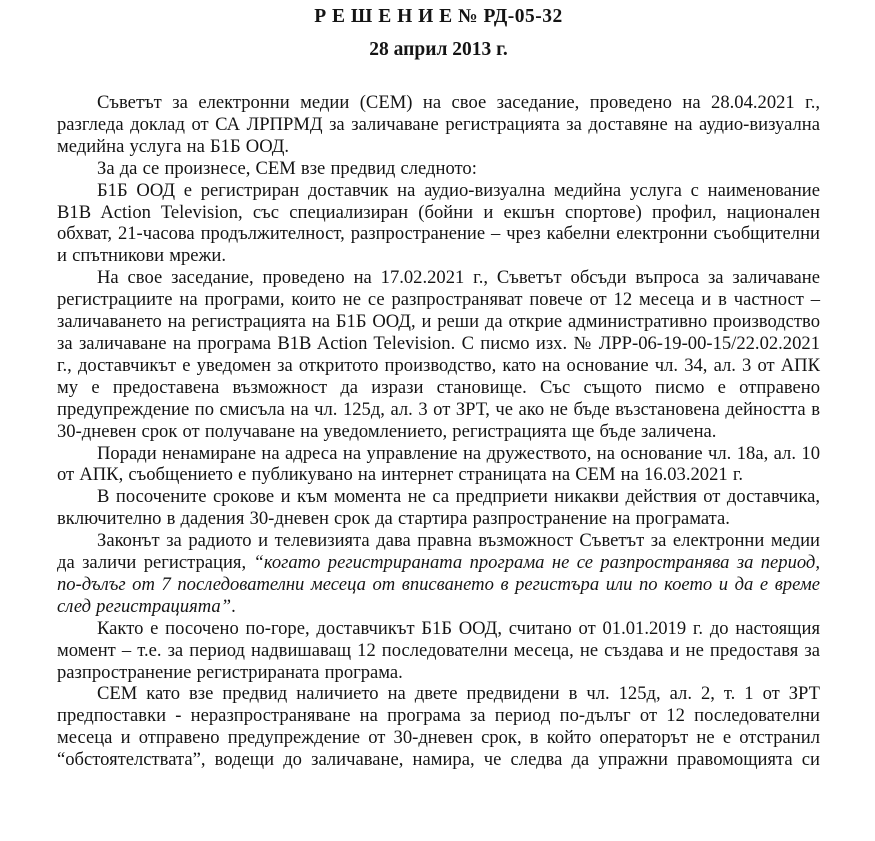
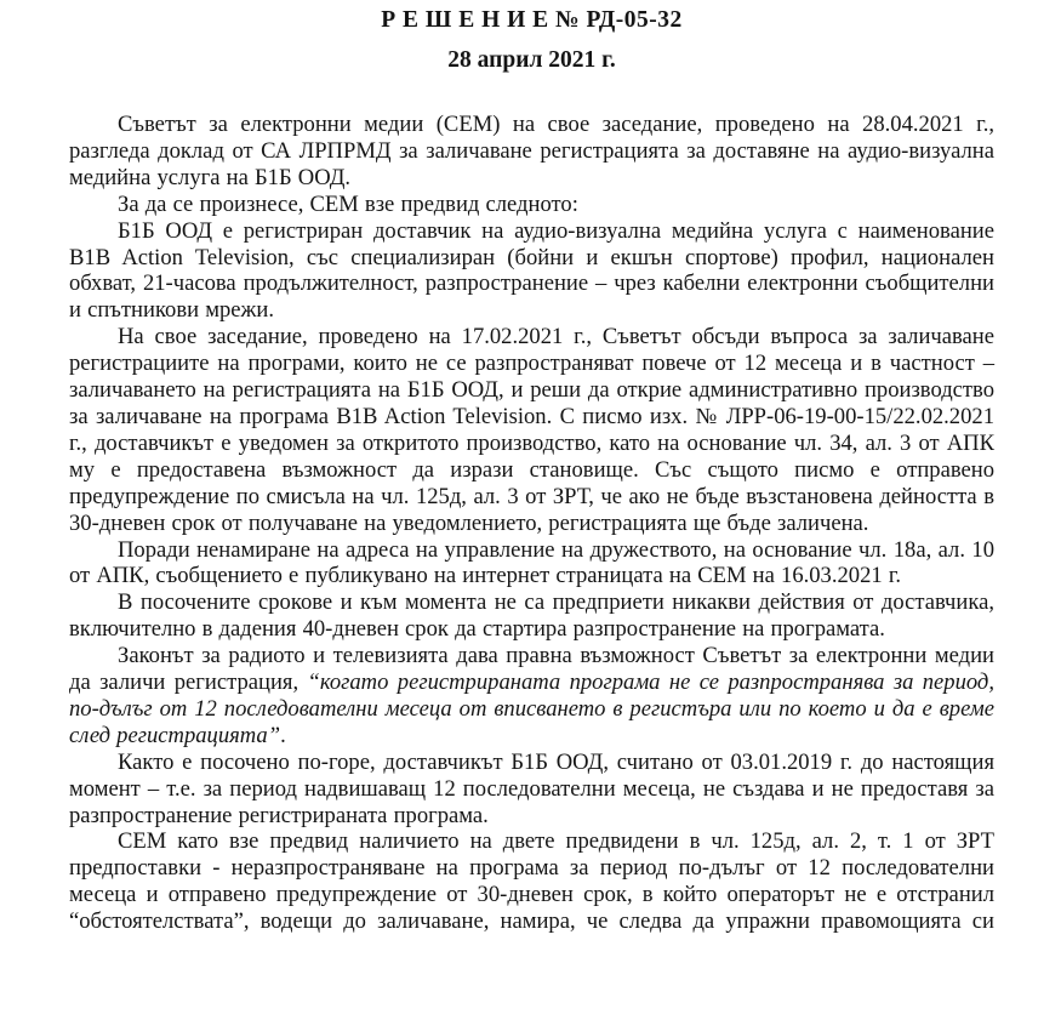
  Р Е Ш Е Н И Е № РД-05-32
- 28 април 2013 г.
+ 28 април 2021 г.
  Съветът за електронни медии (СЕМ) на свое заседание, проведено на 28.04.2021 г., разгледа доклад от СА ЛРПРМД за заличаване регистрацията за доставяне на аудио-визуална медийна услуга на Б1Б ООД.
  За да се произнесе, СЕМ взе предвид следното:
  Б1Б ООД е регистриран доставчик на аудио-визуална медийна услуга с наименование B1B Action Television, със специализиран (бойни и екшън спортове) профил, национален обхват, 21-часова продължителност, разпространение – чрез кабелни електронни съобщителни и спътникови мрежи.
  На свое заседание, проведено на 17.02.2021 г., Съветът обсъди въпроса за заличаване регистрациите на програми, които не се разпространяват повече от 12 месеца и в частност – заличаването на регистрацията на Б1Б ООД, и реши да открие административно производство за заличаване на програма B1B Action Television. С писмо изх. № ЛРР-06-19-00-15/22.02.2021 г., доставчикът е уведомен за откритото производство, като на основание чл. 34, ал. 3 от АПК му е предоставена възможност да изрази становище. Със същото писмо е отправено предупреждение по смисъла на чл. 125д, ал. 3 от ЗРТ, че ако не бъде възстановена дейността в 30-дневен срок от получаване на уведомлението, регистрацията ще бъде заличена.
  Поради ненамиране на адреса на управление на дружеството, на основание чл. 18а, ал. 10 от АПК, съобщението е публикувано на интернет страницата на СЕМ на 16.03.2021 г.
- В посочените срокове и към момента не са предприети никакви действия от доставчика, включително в дадения 30-дневен срок да стартира разпространение на програмата.
+ В посочените срокове и към момента не са предприети никакви действия от доставчика, включително в дадения 40-дневен срок да стартира разпространение на програмата.
- Законът за радиото и телевизията дава правна възможност Съветът за електронни медии да заличи регистрация, “когато регистрираната програма не се разпространява за период, по-дълъг от 7 последователни месеца от вписването в регистъра или по което и да е време след регистрацията”.
+ Законът за радиото и телевизията дава правна възможност Съветът за електронни медии да заличи регистрация, “когато регистрираната програма не се разпространява за период, по-дълъг от 12 последователни месеца от вписването в регистъра или по което и да е време след регистрацията”.
- Както е посочено по-горе, доставчикът Б1Б ООД, считано от 01.01.2019 г. до настоящия момент – т.е. за период надвишаващ 12 последователни месеца, не създава и не предоставя за разпространение регистрираната програма.
+ Както е посочено по-горе, доставчикът Б1Б ООД, считано от 03.01.2019 г. до настоящия момент – т.е. за период надвишаващ 12 последователни месеца, не създава и не предоставя за разпространение регистрираната програма.
  СЕМ като взе предвид наличието на двете предвидени в чл. 125д, ал. 2, т. 1 от ЗРТ предпоставки - неразпространяване на програма за период по-дълъг от 12 последователни месеца и отправено предупреждение от 30-дневен срок, в който операторът не е отстранил “обстоятелствата”, водещи до заличаване, намира, че следва да упражни правомощията си
